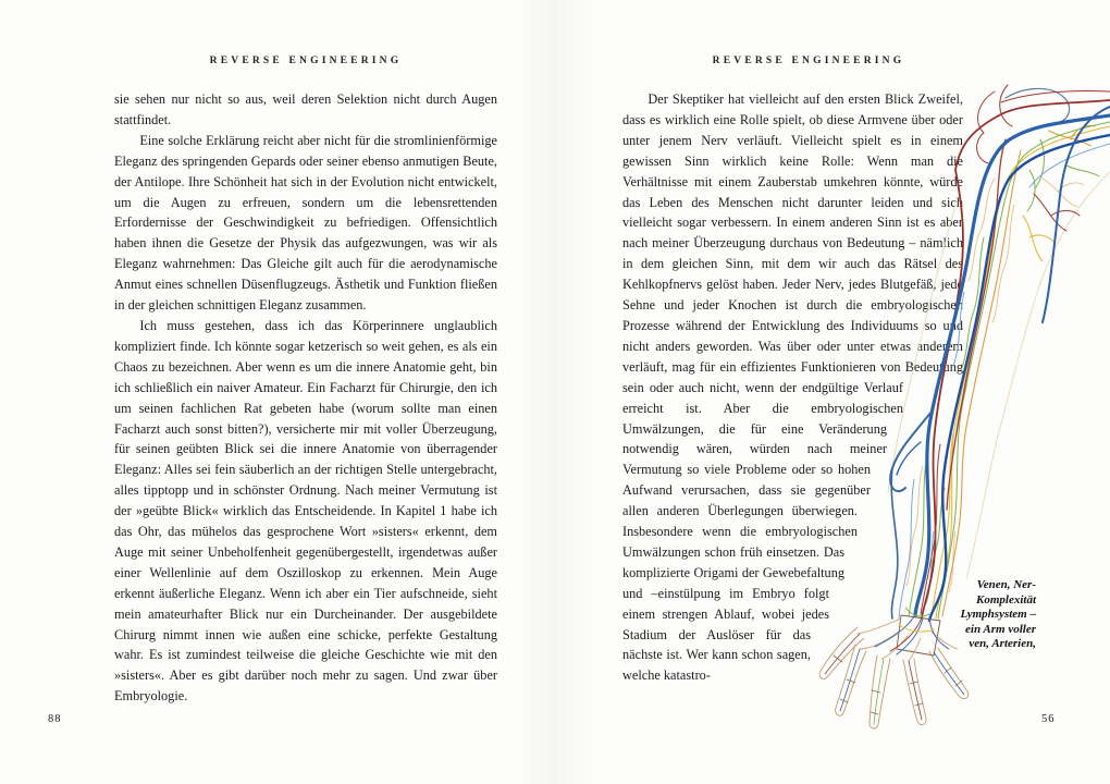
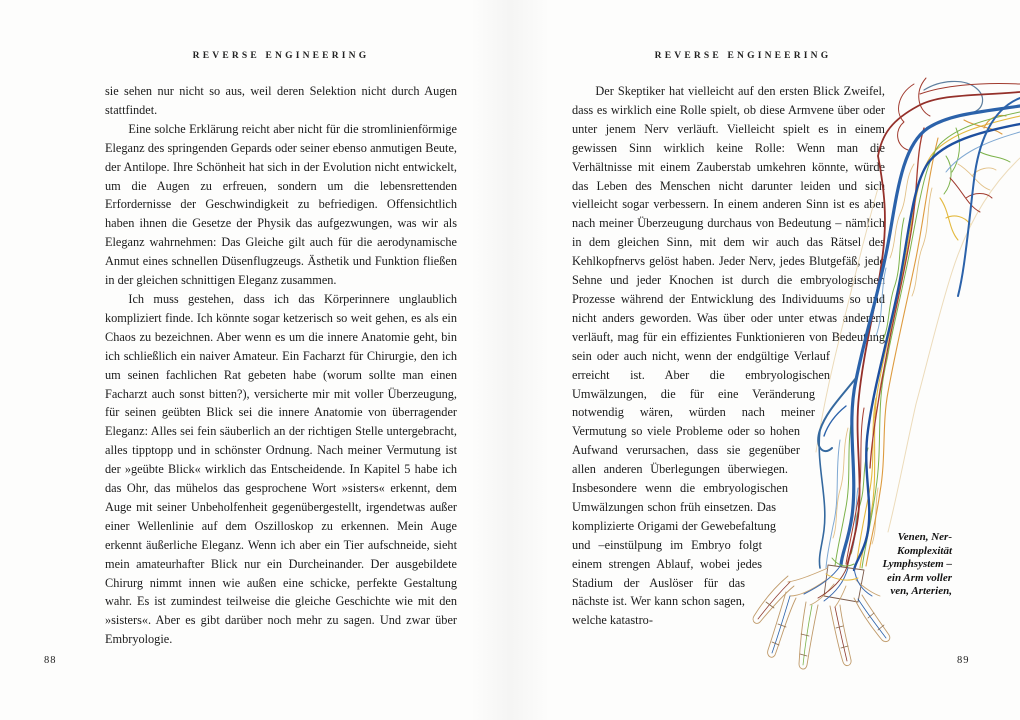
  REVERSE ENGINEERING
  sie sehen nur nicht so aus, weil deren Selektion nicht durch Augen stattfindet.
  Eine solche Erklärung reicht aber nicht für die stromlinienförmige Eleganz des springenden Gepards oder seiner ebenso anmutigen Beute, der Antilope. Ihre Schönheit hat sich in der Evolution nicht entwickelt, um die Augen zu erfreuen, sondern um die lebensrettenden Erfordernisse der Geschwindigkeit zu befriedigen. Offensichtlich haben ihnen die Gesetze der Physik das aufgezwungen, was wir als Eleganz wahrnehmen: Das Gleiche gilt auch für die aerodynamische Anmut eines schnellen Düsenflugzeugs. Ästhetik und Funktion fließen in der gleichen schnittigen Eleganz zusammen.
- Ich muss gestehen, dass ich das Körperinnere unglaublich kompliziert finde. Ich könnte sogar ketzerisch so weit gehen, es als ein Chaos zu bezeichnen. Aber wenn es um die innere Anatomie geht, bin ich schließlich ein naiver Amateur. Ein Facharzt für Chirurgie, den ich um seinen fachlichen Rat gebeten habe (worum sollte man einen Facharzt auch sonst bitten?), versicherte mir mit voller Überzeugung, für seinen geübten Blick sei die innere Anatomie von überragender Eleganz: Alles sei fein säuberlich an der richtigen Stelle untergebracht, alles tipptopp und in schönster Ordnung. Nach meiner Vermutung ist der »geübte Blick« wirklich das Entscheidende. In Kapitel 1 habe ich das Ohr, das mühelos das gesprochene Wort »sisters« erkennt, dem Auge mit seiner Unbeholfenheit gegenübergestellt, irgendetwas außer einer Wellenlinie auf dem Oszilloskop zu erkennen. Mein Auge erkennt äußerliche Eleganz. Wenn ich aber ein Tier aufschneide, sieht mein amateurhafter Blick nur ein Durcheinander. Der ausgebildete Chirurg nimmt innen wie außen eine schicke, perfekte Gestaltung wahr. Es ist zumindest teilweise die gleiche Geschichte wie mit den »sisters«. Aber es gibt darüber noch mehr zu sagen. Und zwar über Embryologie.
+ Ich muss gestehen, dass ich das Körperinnere unglaublich kompliziert finde. Ich könnte sogar ketzerisch so weit gehen, es als ein Chaos zu bezeichnen. Aber wenn es um die innere Anatomie geht, bin ich schließlich ein naiver Amateur. Ein Facharzt für Chirurgie, den ich um seinen fachlichen Rat gebeten habe (worum sollte man einen Facharzt auch sonst bitten?), versicherte mir mit voller Überzeugung, für seinen geübten Blick sei die innere Anatomie von überragender Eleganz: Alles sei fein säuberlich an der richtigen Stelle untergebracht, alles tipptopp und in schönster Ordnung. Nach meiner Vermutung ist der »geübte Blick« wirklich das Entscheidende. In Kapitel 5 habe ich das Ohr, das mühelos das gesprochene Wort »sisters« erkennt, dem Auge mit seiner Unbeholfenheit gegenübergestellt, irgendetwas außer einer Wellenlinie auf dem Oszilloskop zu erkennen. Mein Auge erkennt äußerliche Eleganz. Wenn ich aber ein Tier aufschneide, sieht mein amateurhafter Blick nur ein Durcheinander. Der ausgebildete Chirurg nimmt innen wie außen eine schicke, perfekte Gestaltung wahr. Es ist zumindest teilweise die gleiche Geschichte wie mit den »sisters«. Aber es gibt darüber noch mehr zu sagen. Und zwar über Embryologie.
  88
  REVERSE ENGINEERING
  Der Skeptiker hat vielleicht auf den ersten Blick Zweifel, dass es wirklich eine Rolle spielt, ob diese Armvene über oder unter jenem Nerv verläuft. Vielleicht spielt es in einem gewissen Sinn wirklich keine Rolle: Wenn man die Verhältnisse mit einem Zauberstab umkehren könnte, würde das Leben des Menschen nicht darunter leiden und sic vielleicht sogar verbessern. In einem anderen Sinn ist es aber nach meiner Überzeugung durchaus von Bedeutung – nämich in dem gleichen Sinn, mit dem wir auch das Rätsel des Kehlkopfnervs gelöst haben. Jeder Nerv, jedes Blutgefäß jed Sehne und jeder Knochen ist durch die embryologischen Prozesse während der Entwicklung des Individuums so u nicht anders geworden. Was über oder unter etwas ander verläuft, mag für ein effizientes Funktionieren von Bedeuung sein oder auch nicht, wenn der endgültige Verlauf erreicht ist. Aber die embryologischen Umwälzungen, die für eine Veränderung notwendig wären, würden nach meiner Vermutung so viele Probleme oder so hohen Aufwand verursachen, dass sie gegenüber allen anderen Überlegungen überwiegen. Insbesondere wenn die embryologischen Umwälzungen schon früh einsetzen. Das komplizierte Origami der Gewebefaltung und –einstülpung im Embryo folgt einem strengen Ablauf, wobei jedes Stadium der Auslöser für das nächste ist. Wer kann schon sagen, welche katastro-
  Venen, Ner-
  Komplexität
  Lymphsystem –
  ein Arm voller
  ven, Arterien,
- 56
+ 89
